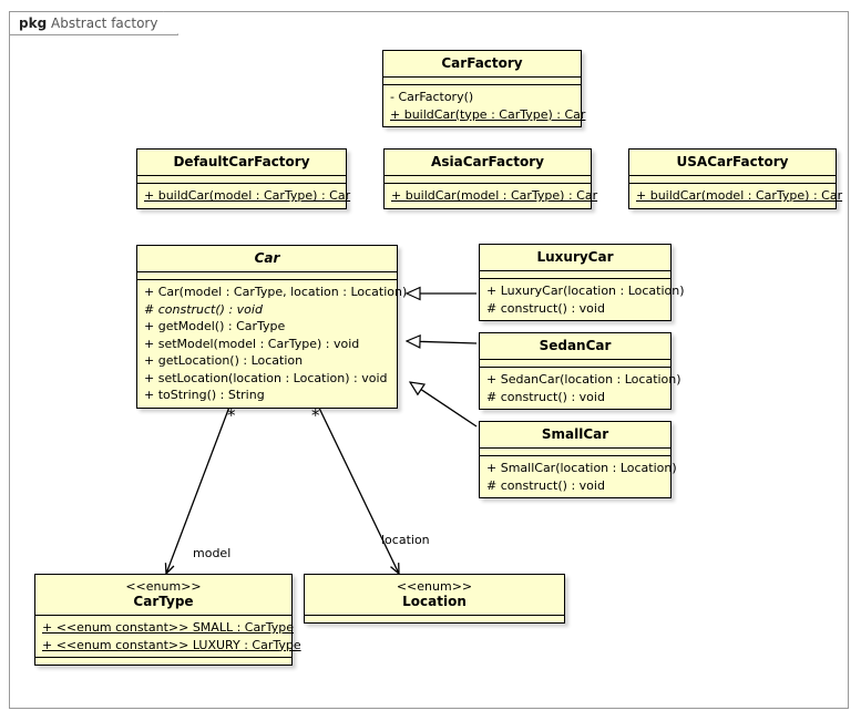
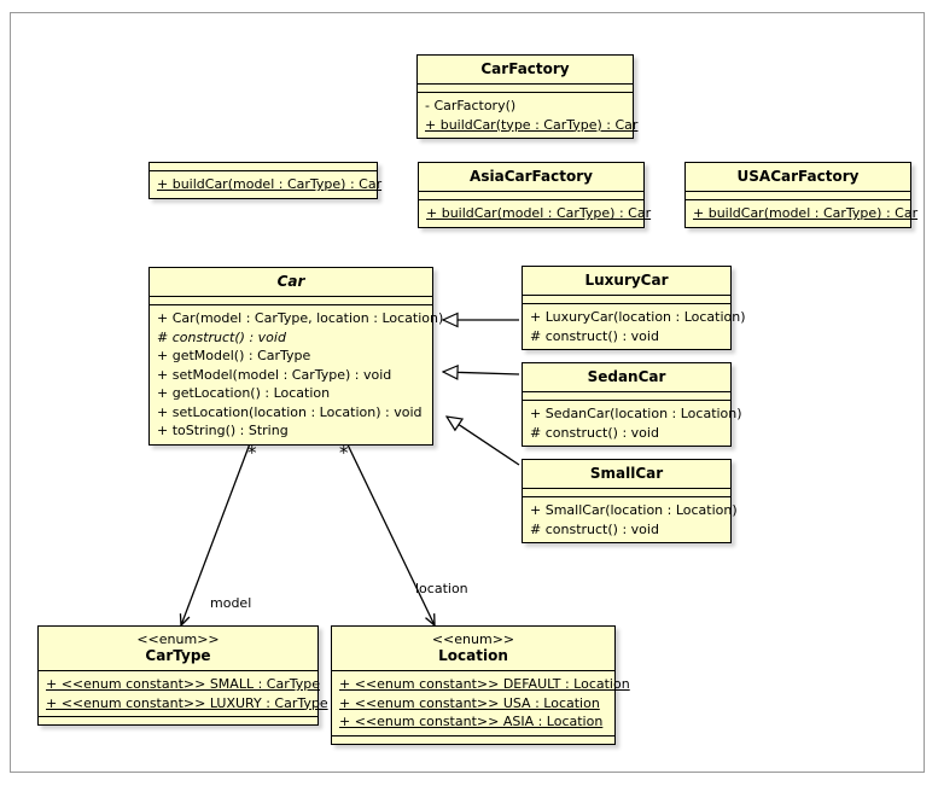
- pkg Abstract factory
  *
  *
  model
  location
  CarFactory
  - CarFactory()
  + buildCar(type : CarType) : Car
- DefaultCarFactory
  + buildCar(model : CarType) : Car
  AsiaCarFactory
  + buildCar(model : CarType) : Car
  USACarFactory
  + buildCar(model : CarType) : Car
  Car
  + Car(model : CarType, location : Location)
  # construct() : void
  + getModel() : CarType
  + setModel(model : CarType) : void
  + getLocation() : Location
  + setLocation(location : Location) : void
  + toString() : String
  LuxuryCar
  + LuxuryCar(location : Location)
  # construct() : void
  SedanCar
  + SedanCar(location : Location)
  # construct() : void
  SmallCar
  + SmallCar(location : Location)
  # construct() : void
  <<enum>>
  CarType
  + <<enum constant>> SMALL : CarType
  + <<enum constant>> LUXURY : CarType
  <<enum>>
  Location
+ + <<enum constant>> DEFAULT : Location
+ + <<enum constant>> USA : Location
+ + <<enum constant>> ASIA : Location
